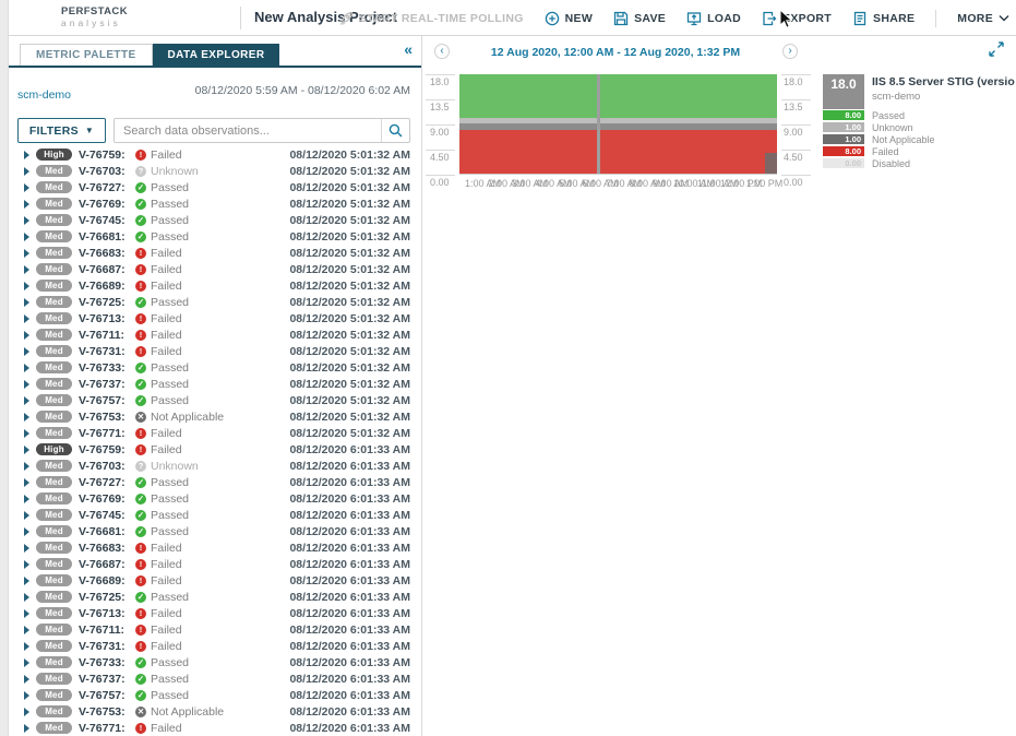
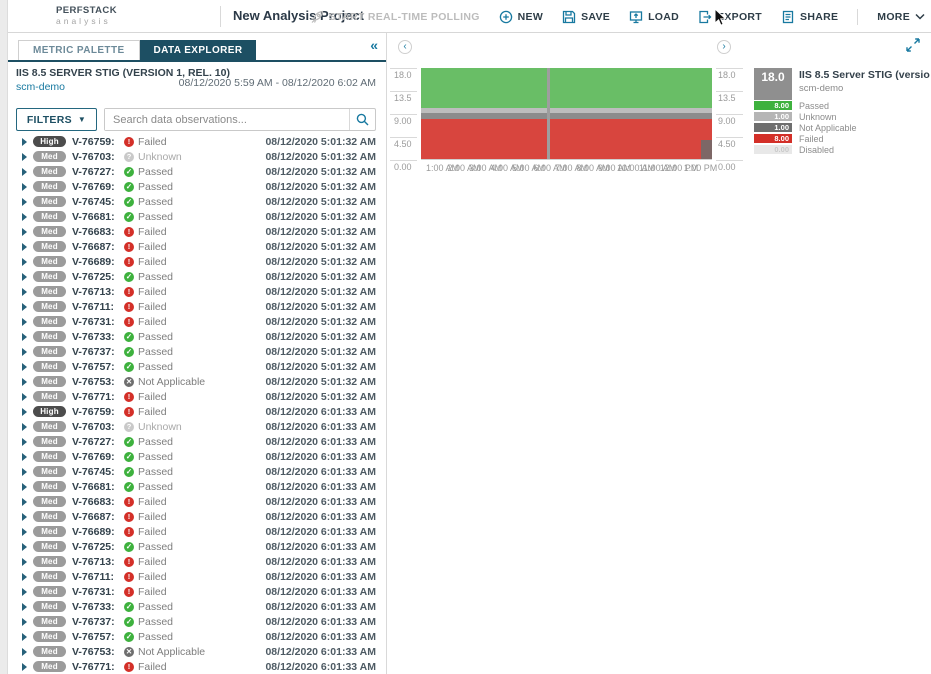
  PERFSTACK
  analysis
  New Analysis Project
  START REAL-TIME POLLING
  NEW
  SAVE
  LOAD
  XPORT
  SHARE
  MORE
  METRIC PALETTE
  DATA EXPLORER
  «
+ IIS 8.5 SERVER STIG (VERSION 1, REL. 10)
  scm-demo
  08/12/2020 5:59 AM - 08/12/2020 6:02 AM
  FILTERS
  ▼
  Search data observations...
  High
  V-76759:
  Failed
  08/12/2020 5:01:32 AM
  Med
  V-76703:
  Unknown
  08/12/2020 5:01:32 AM
  Med
  V-76727:
  Passed
  08/12/2020 5:01:32 AM
  Med
  V-76769:
  Passed
  08/12/2020 5:01:32 AM
  Med
  V-76745:
  Passed
  08/12/2020 5:01:32 AM
  Med
  V-76681:
  Passed
  08/12/2020 5:01:32 AM
  Med
  V-76683:
  Failed
  08/12/2020 5:01:32 AM
  Med
  V-76687:
  Failed
  08/12/2020 5:01:32 AM
  Med
  V-76689:
  Failed
  08/12/2020 5:01:32 AM
  Med
  V-76725:
  Passed
  08/12/2020 5:01:32 AM
  Med
  V-76713:
  Failed
  08/12/2020 5:01:32 AM
  Med
  V-76711:
  Failed
  08/12/2020 5:01:32 AM
  Med
  V-76731:
  Failed
  08/12/2020 5:01:32 AM
  Med
  V-76733:
  Passed
  08/12/2020 5:01:32 AM
  Med
  V-76737:
  Passed
  08/12/2020 5:01:32 AM
  Med
  V-76757:
  Passed
  08/12/2020 5:01:32 AM
  Med
  V-76753:
  Not Applicable
  08/12/2020 5:01:32 AM
  Med
  V-76771:
  Failed
  08/12/2020 5:01:32 AM
  High
  V-76759:
  Failed
  08/12/2020 6:01:33 AM
  Med
  V-76703:
  Unknown
  08/12/2020 6:01:33 AM
  Med
  V-76727:
  Passed
  08/12/2020 6:01:33 AM
  Med
  V-76769:
  Passed
  08/12/2020 6:01:33 AM
  Med
  V-76745:
  Passed
  08/12/2020 6:01:33 AM
  Med
  V-76681:
  Passed
  08/12/2020 6:01:33 AM
  Med
  V-76683:
  Failed
  08/12/2020 6:01:33 AM
  Med
  V-76687:
  Failed
  08/12/2020 6:01:33 AM
  Med
  V-76689:
  Failed
  08/12/2020 6:01:33 AM
  Med
  V-76725:
  Passed
  08/12/2020 6:01:33 AM
  Med
  V-76713:
  Failed
  08/12/2020 6:01:33 AM
  Med
  V-76711:
  Failed
  08/12/2020 6:01:33 AM
  Med
  V-76731:
  Failed
  08/12/2020 6:01:33 AM
  Med
  V-76733:
  Passed
  08/12/2020 6:01:33 AM
  Med
  V-76737:
  Passed
  08/12/2020 6:01:33 AM
  Med
  V-76757:
  Passed
  08/12/2020 6:01:33 AM
  Med
  V-76753:
  Not Applicable
  08/12/2020 6:01:33 AM
  Med
  V-76771:
  Failed
  08/12/2020 6:01:33 AM
  ‹
- 12 Aug 2020, 12:00 AM - 12 Aug 2020, 1:32 PM
  ›
  18.0
  13.5
  9.00
  4.50
  0.00
  18.0
  13.5
  9.00
  4.50
  0.00
  1:00 AM
  2:00 AM
  3:00 AM
  4:00 AM
  5:00 AM
  6:00 AM
  7:00 AM
  8:00 AM
  9:00 AM
  10:00 AM
  11:00 AM
  12:00 PM
  1:00 PM
  18.0
  IIS 8.5 Server STIG (versio
  scm-demo
  8.00
  Passed
  1.00
  Unknown
  1.00
  Not Applicable
  8.00
  Failed
  0.00
  Disabled
